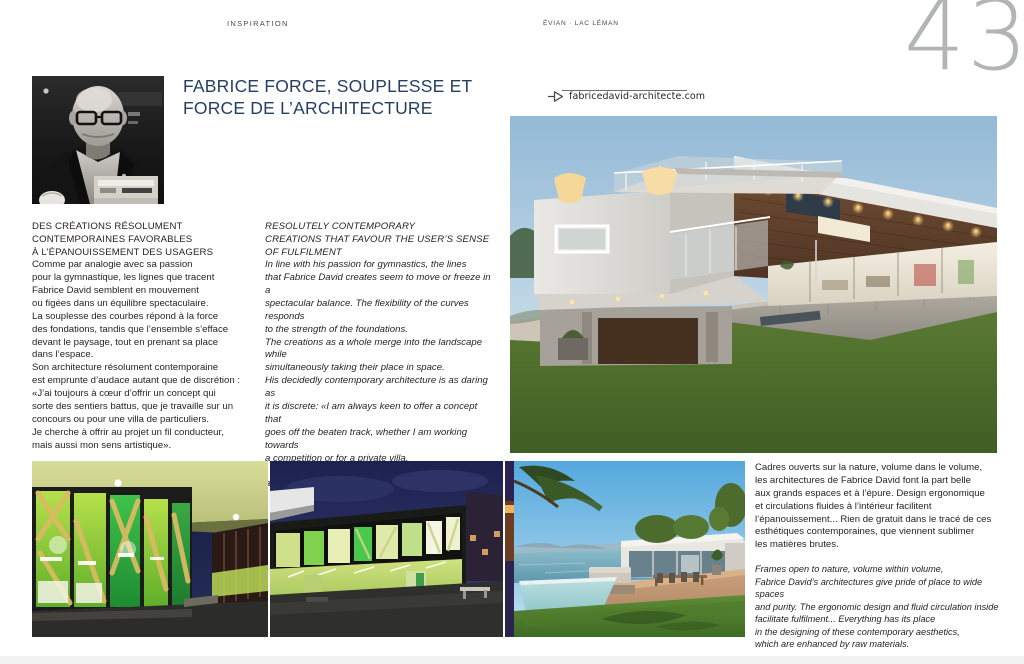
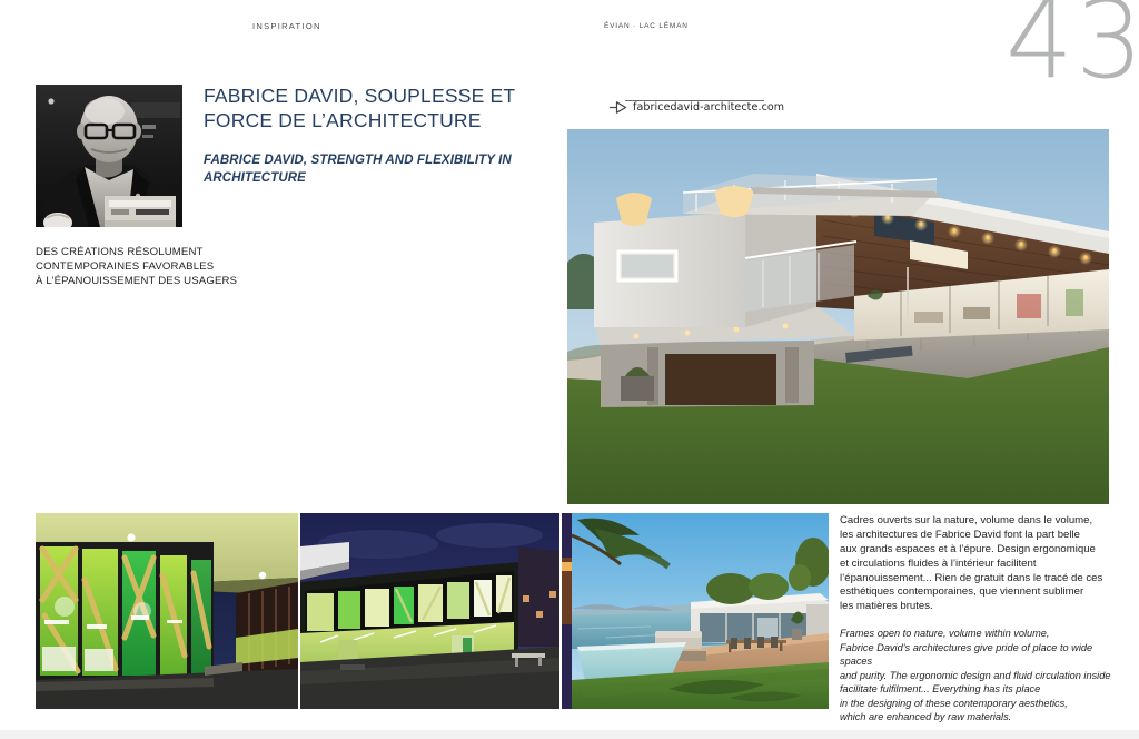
  INSPIRATION
  43
- FABRICE FORCE, SOUPLESSE ET FORCE DE L’ARCHITECTURE
+ FABRICE DAVID, SOUPLESSE ET FORCE DE L’ARCHITECTURE
+ FABRICE DAVID, STRENGTH AND FLEXIBILITY IN ARCHITECTURE
  fabricedavid-architecte.com
  DES CRÉATIONS RÉSOLUMENT
  CONTEMPORAINES FAVORABLES
  À L’ÉPANOUISSEMENT DES USAGERS
- Comme par analogie avec sa passion
- pour la gymnastique, les lignes que tracent
- Fabrice David semblent en mouvement
- ou figées dans un équilibre spectaculaire.
- La souplesse des courbes répond à la force
- des fondations, tandis que l’ensemble s’efface
- devant le paysage, tout en prenant sa place
- dans l’espace.
- Son architecture résolument contemporaine
- est emprunte d’audace autant que de discrétion :
- «J’ai toujours à cœur d’offrir un concept qui
- sorte des sentiers battus, que je travaille sur un
- concours ou pour une villa de particuliers.
- Je cherche à offrir au projet un fil conducteur,
- mais aussi mon sens artistique».
- RESOLUTELY CONTEMPORARY
- CREATIONS THAT FAVOUR THE USER’S SENSE
- OF FULFILMENT
- In line with his passion for gymnastics, the lines
- that Fabrice David creates seem to move or freeze in a
- spectacular balance. The flexibility of the curves responds
- to the strength of the foundations.
- The creations as a whole merge into the landscape while
- simultaneously taking their place in space.
- His decidedly contemporary architecture is as daring as
- it is discrete: «I am always keen to offer a concept that
- goes off the beaten track, whether I am working towards
- a competition or for a private villa.
  Cadres ouverts sur la nature, volume dans le volume,
  les architectures de Fabrice David font la part belle
  aux grands espaces et à l’épure. Design ergonomique
  et circulations fluides à l’intérieur facilitent
  l’épanouissement... Rien de gratuit dans le tracé de ces
  esthétiques contemporaines, que viennent sublimer
  les matières brutes.
  Frames open to nature, volume within volume,
  Fabrice David’s architectures give pride of place to wide spaces
  and purity. The ergonomic design and fluid circulation inside
  facilitate fulfilment... Everything has its place
  in the designing of these contemporary aesthetics,
  which are enhanced by raw materials.
